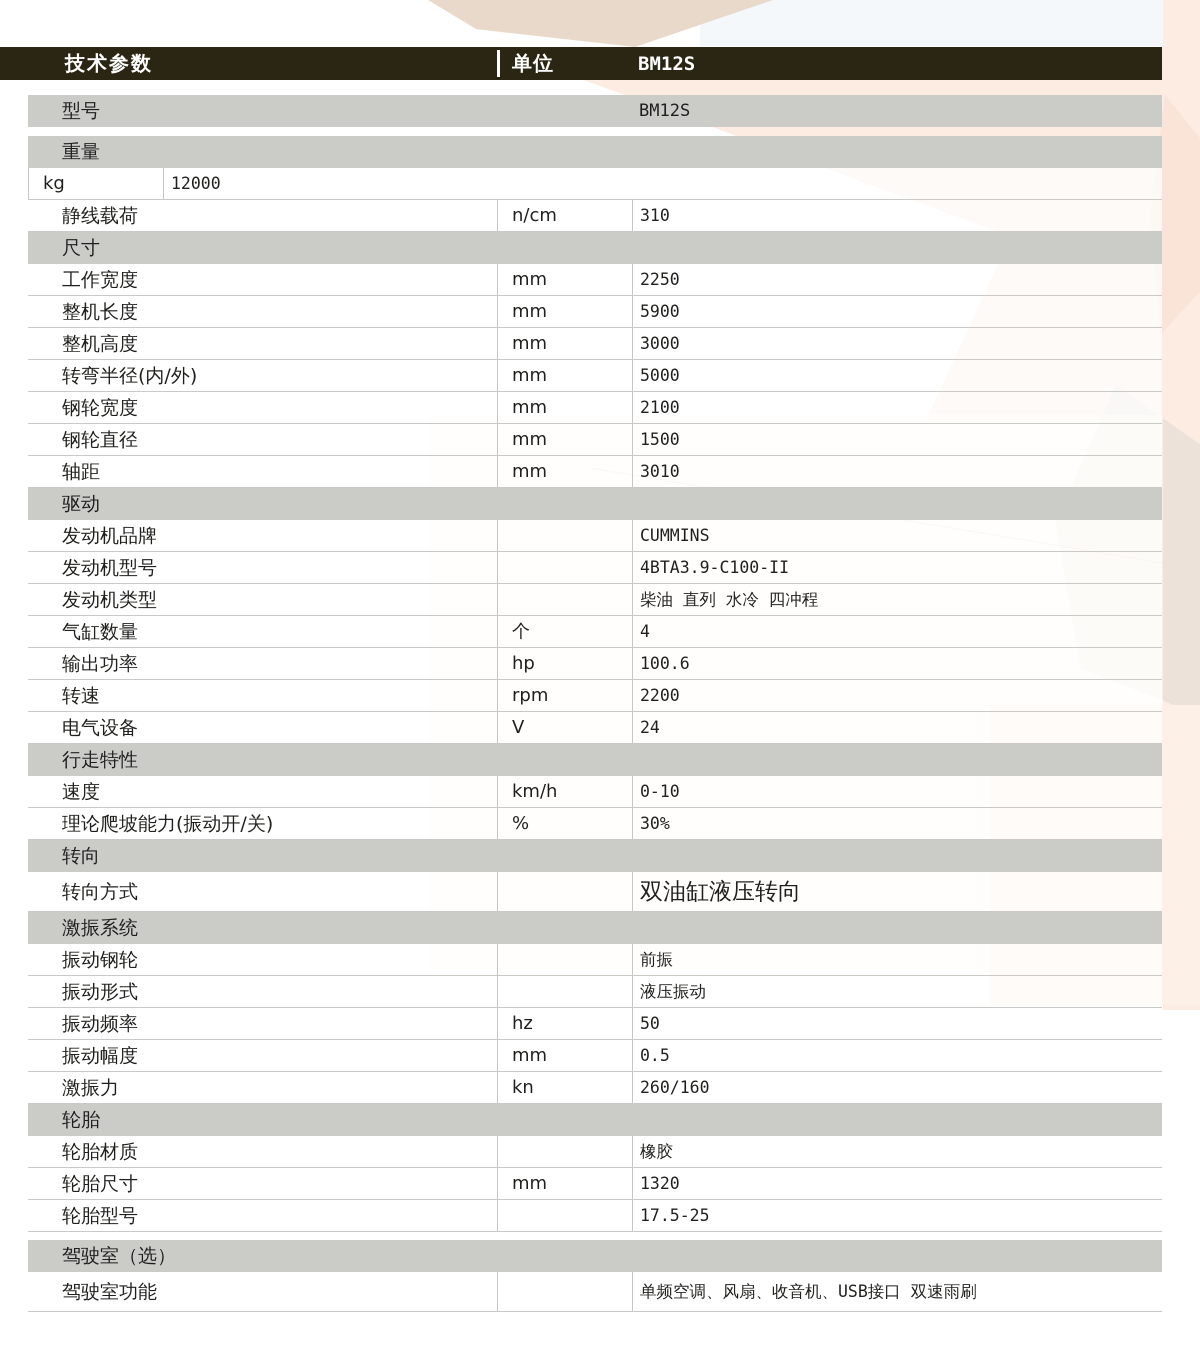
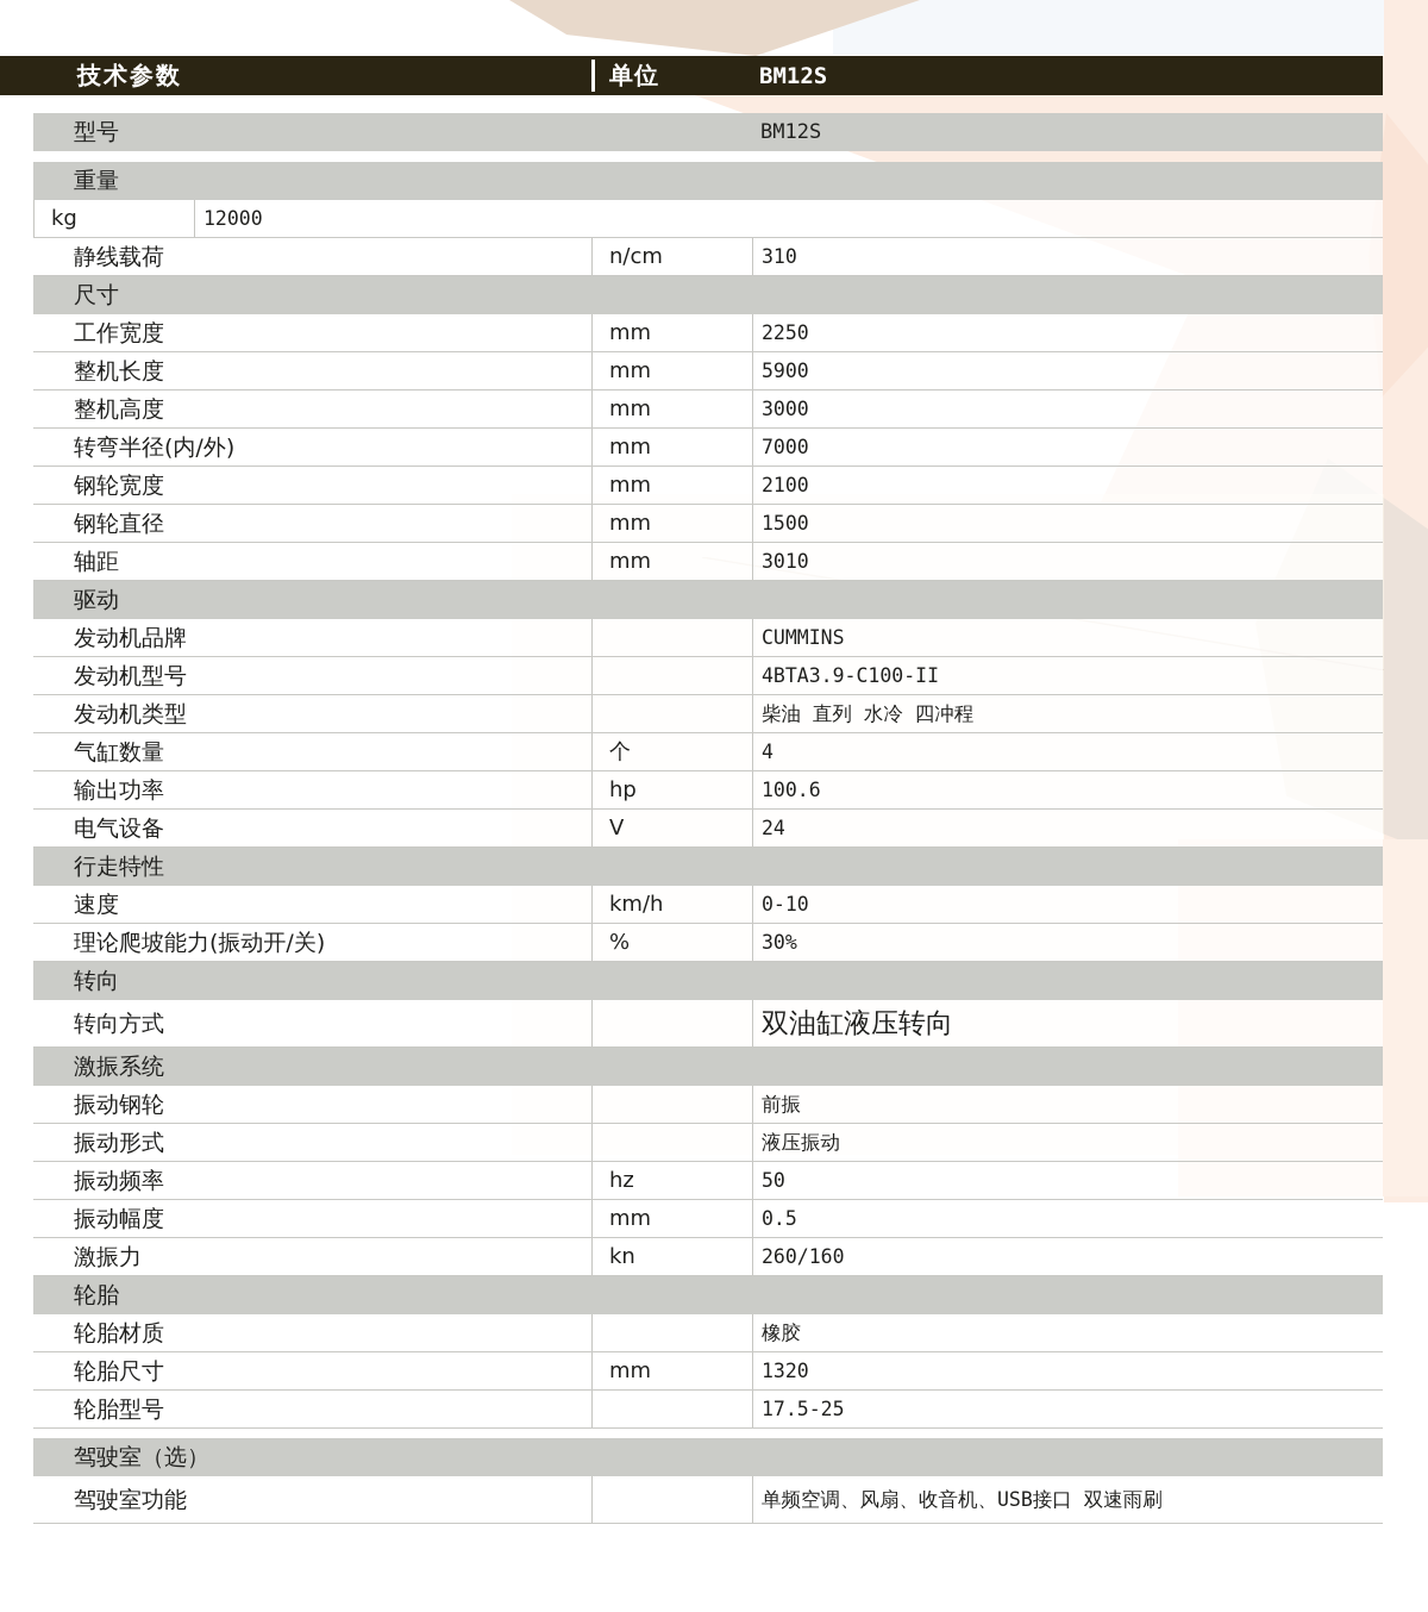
  技术参数
  单位
  BM12S
  型号
  BM12S
  重量
  kg
  12000
  静线载荷
  n/cm
  310
  尺寸
  工作宽度
  mm
  2250
  整机长度
  mm
  5900
  整机高度
  mm
  3000
  转弯半径(内/外)
  mm
- 5000
+ 7000
  钢轮宽度
  mm
  2100
  钢轮直径
  mm
  1500
  轴距
  mm
  3010
  驱动
  发动机品牌
  CUMMINS
  发动机型号
  4BTA3.9-C100-II
  发动机类型
  柴油 直列 水冷 四冲程
  气缸数量
  个
  4
  输出功率
  hp
  100.6
- 转速
- rpm
- 2200
  电气设备
  V
  24
  行走特性
  速度
  km/h
  0-10
  理论爬坡能力(振动开/关)
  %
  30%
  转向
  转向方式
  双油缸液压转向
  激振系统
  振动钢轮
  前振
  振动形式
  液压振动
  振动频率
  hz
  50
  振动幅度
  mm
  0.5
  激振力
  kn
  260/160
  轮胎
  轮胎材质
  橡胶
  轮胎尺寸
  mm
  1320
  轮胎型号
  17.5-25
  驾驶室（选）
  驾驶室功能
  单频空调、风扇、收音机、USB接口 双速雨刷
